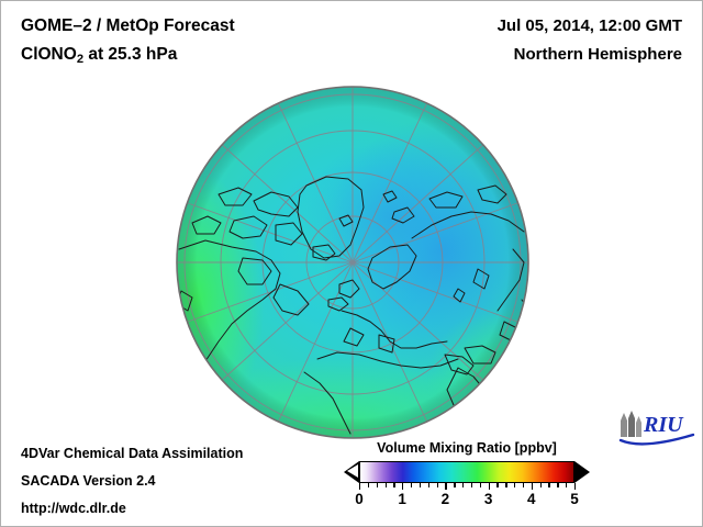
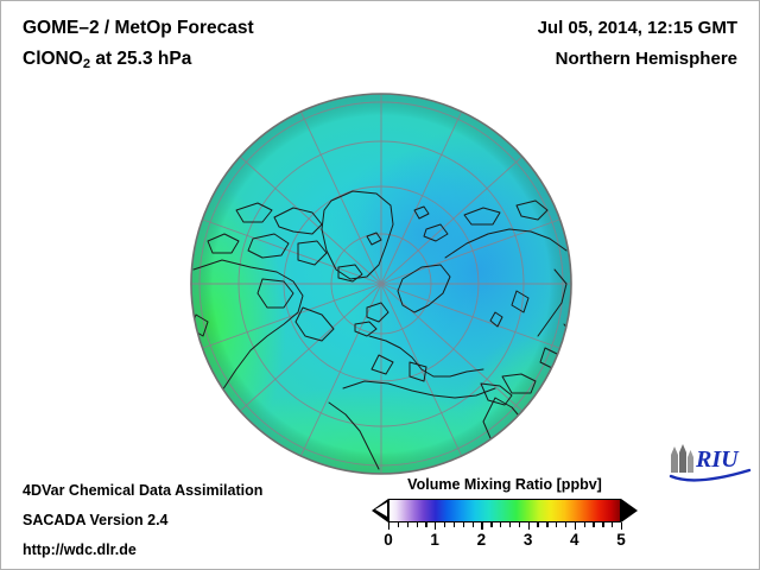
  GOME–2 / MetOp Forecast
  ClONO2 at 25.3 hPa
- Jul 05, 2014, 12:00 GMT
+ Jul 05, 2014, 12:15 GMT
  Northern Hemisphere
  4DVar Chemical Data Assimilation
  SACADA Version 2.4
  http://wdc.dlr.de
  Volume Mixing Ratio [ppbv]
  0
  1
  2
  3
  4
  5
  RIU
